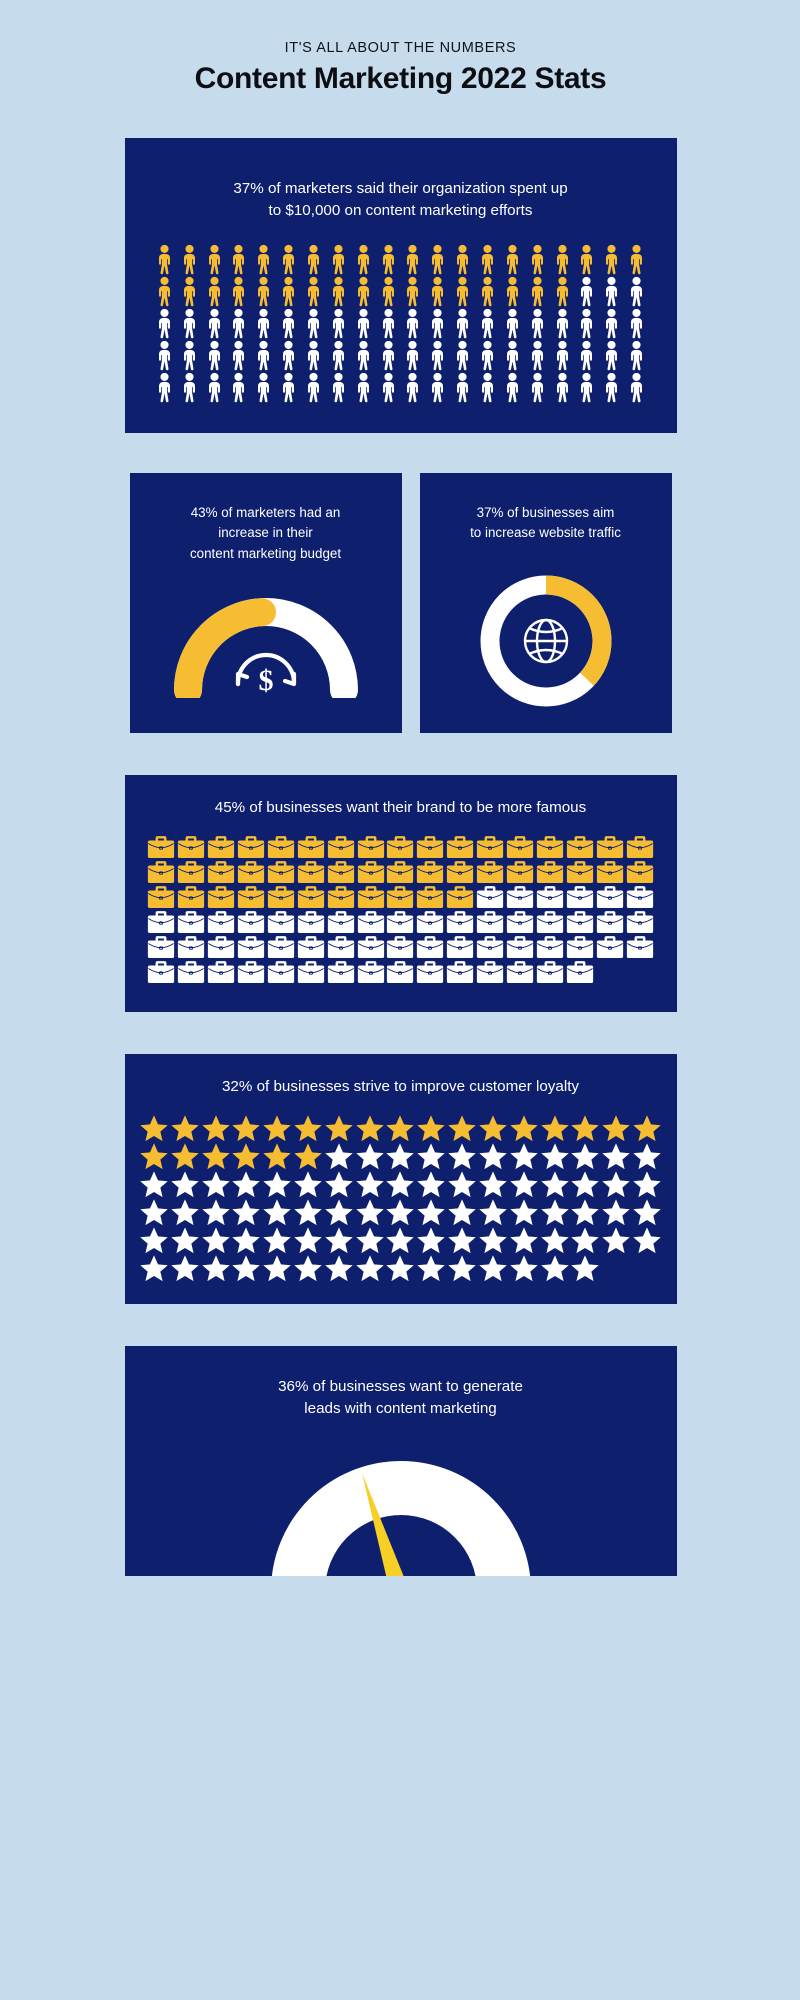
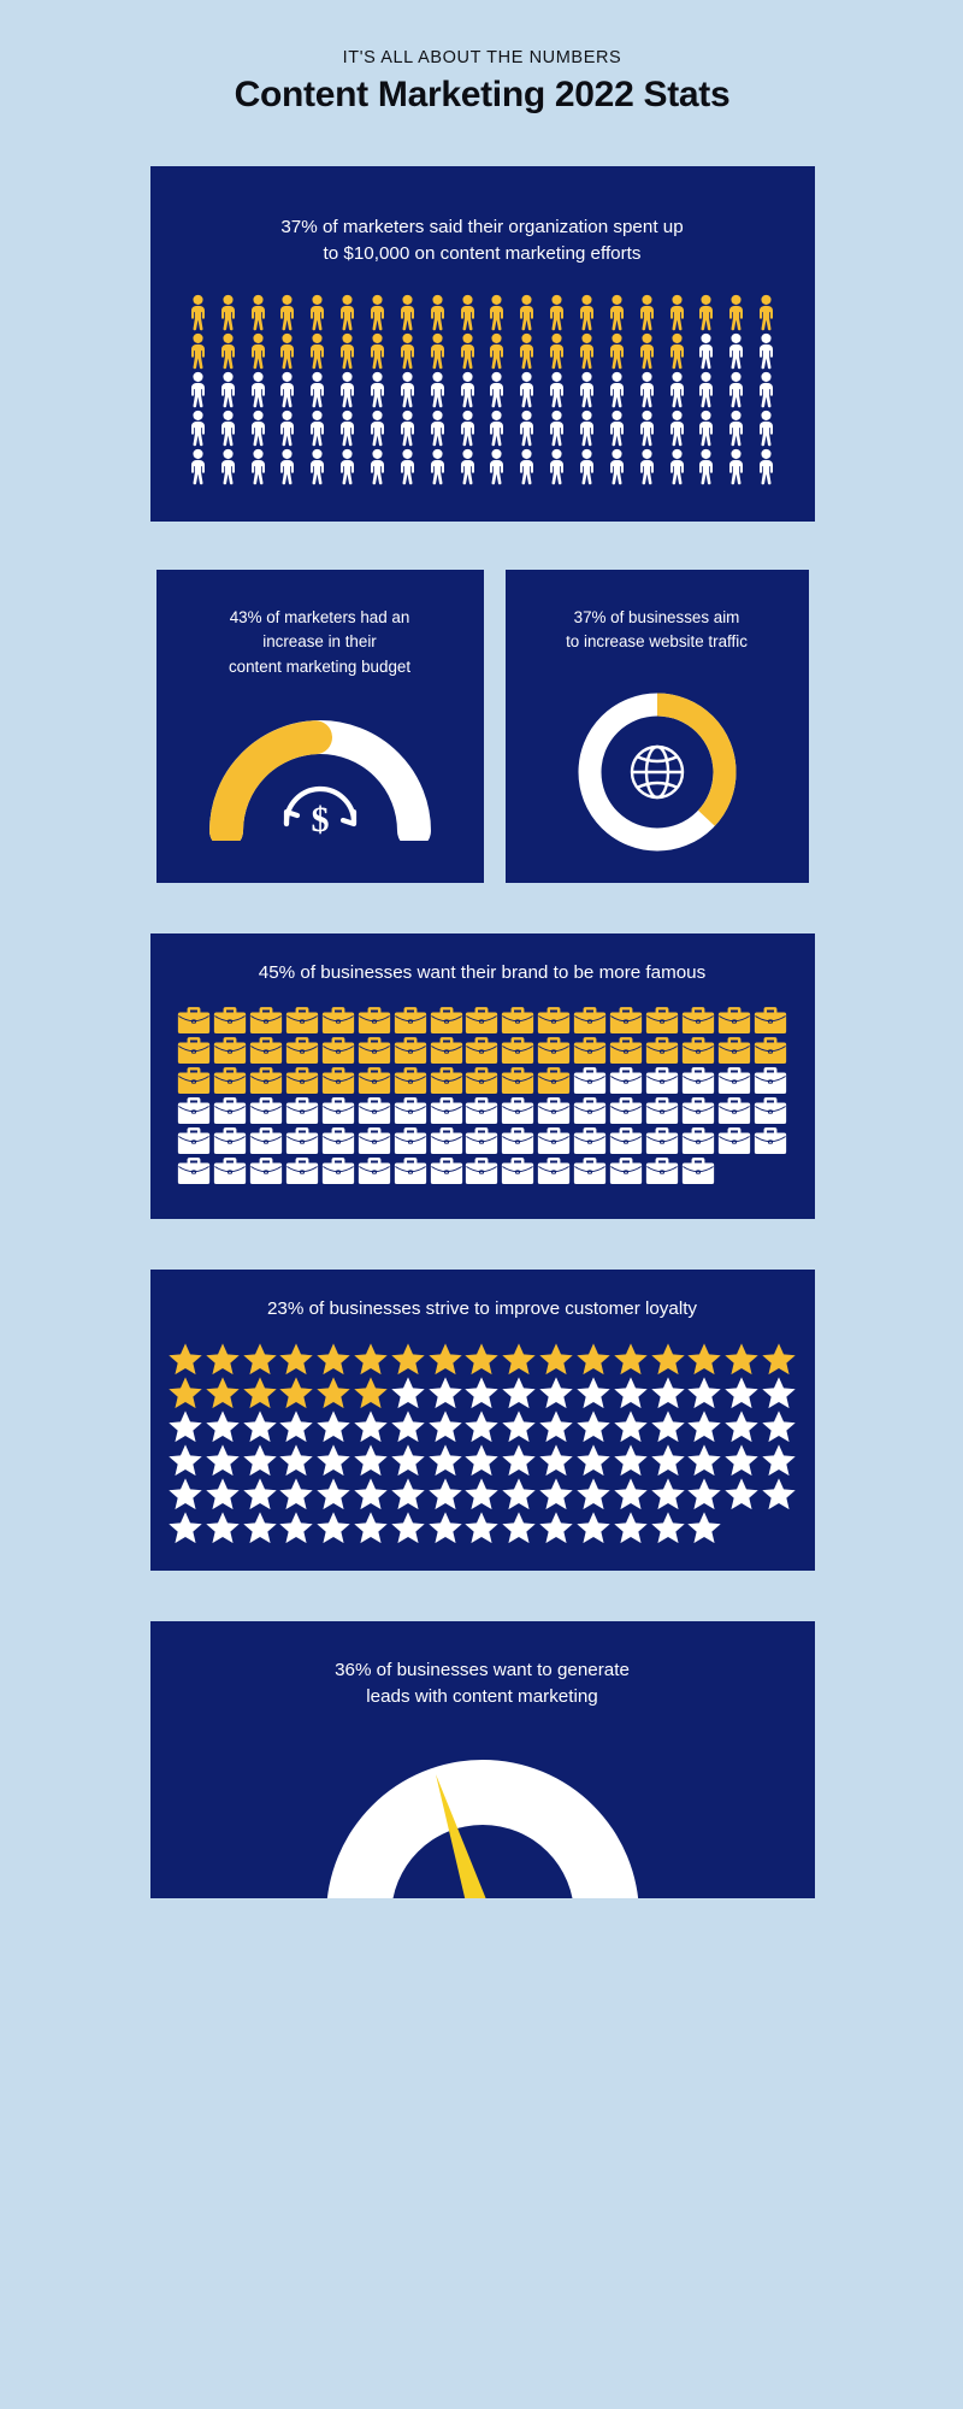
  IT'S ALL ABOUT THE NUMBERS
  Content Marketing 2022 Stats
  37% of marketers said their organization spent up
  to $10,000 on content marketing efforts
  43% of marketers had an
  increase in their
  content marketing budget
  $
  37% of businesses aim
  to increase website traffic
  45% of businesses want their brand to be more famous
- 32% of businesses strive to improve customer loyalty
+ 23% of businesses strive to improve customer loyalty
  36% of businesses want to generate
  leads with content marketing
